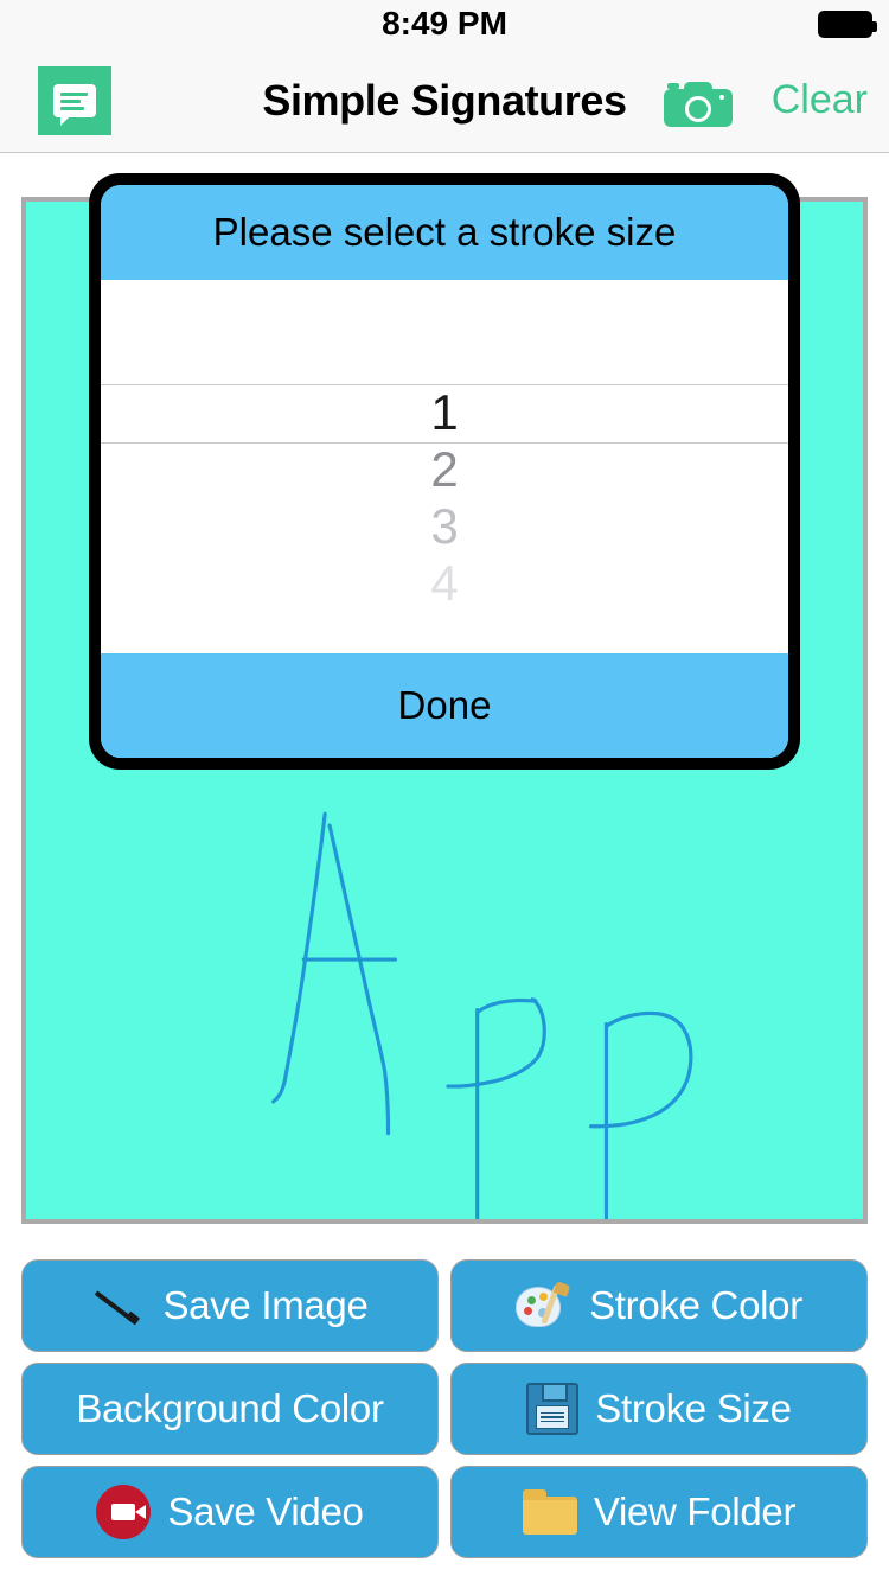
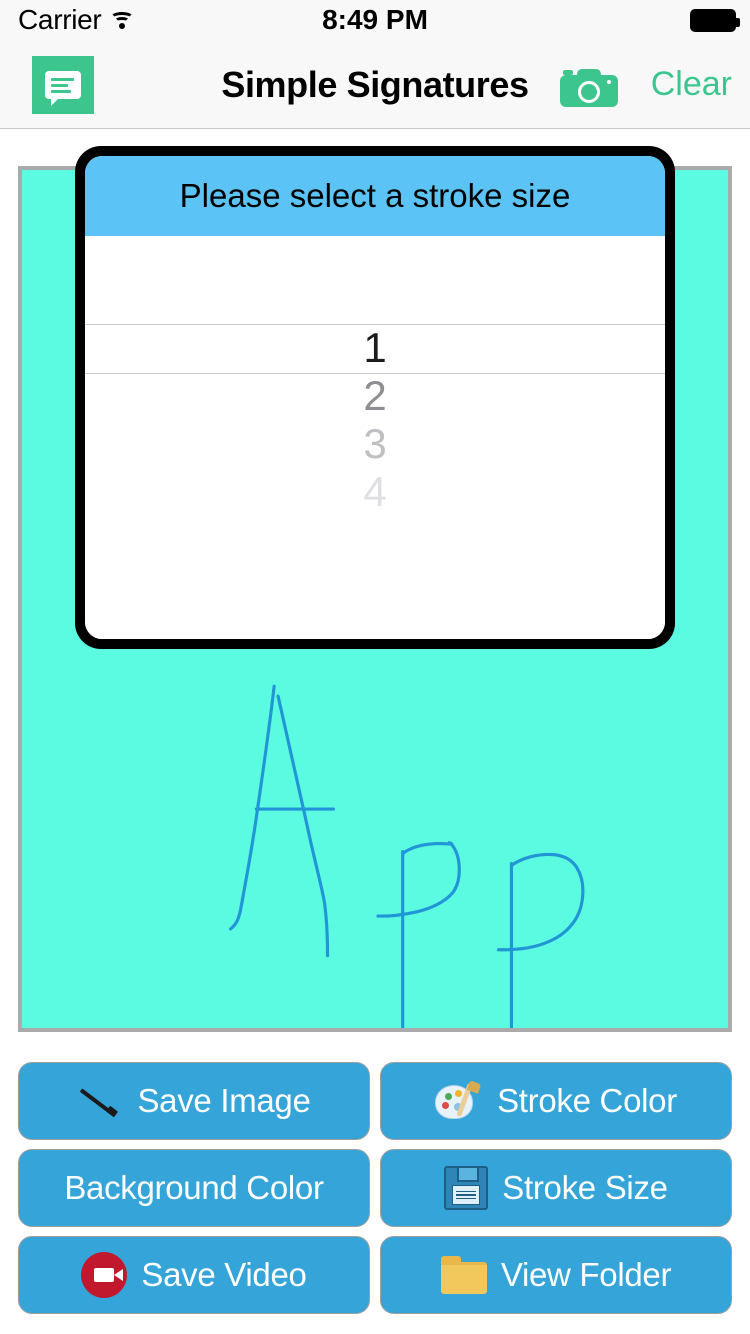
+ Carrier
  8:49 PM
  Simple Signatures
  Clear
  Please select a stroke size
  1
  2
  3
  4
- Done
  Save Image
  Stroke Color
  Background Color
  Stroke Size
  Save Video
  View Folder
